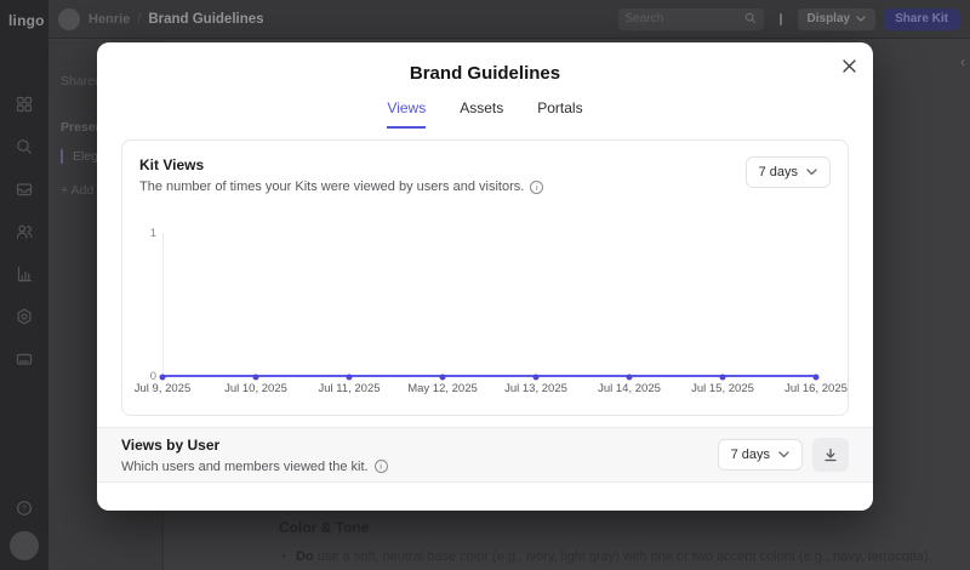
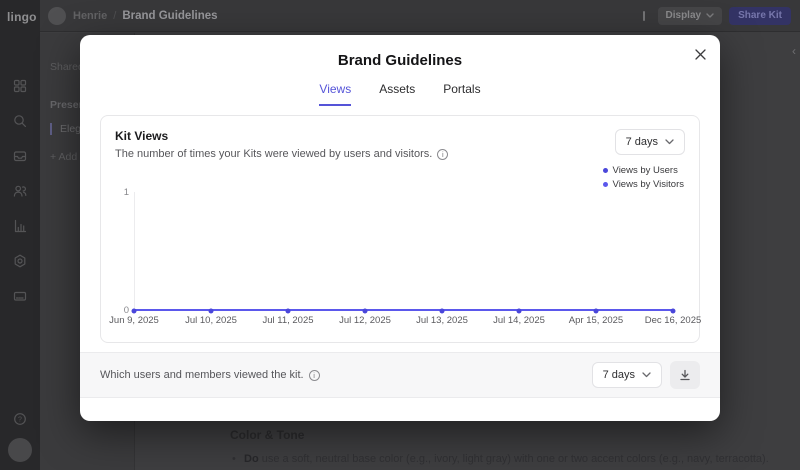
  lingo
  Henrie
  Brand Guidelines
- Search
  Display
  Share Kit
  Share
  Prese
  Eleg
  + Add
  ‹
  Brand Guidelines
  Views
  Assets
  Portals
  Kit Views
  The number of times your Kits were viewed by users and visitors.
  i
  7 days
+ Views by Users
+ Views by Visitors
  1
  0
- Jul 9, 2025
+ Jun 9, 2025
  Jul 10, 2025
  Jul 11, 2025
- May 12, 2025
+ Jul 12, 2025
  Jul 13, 2025
  Jul 14, 2025
- Jul 15, 2025
+ Apr 15, 2025
- Jul 16, 2025
+ Dec 16, 2025
- Views by User
  Which users and members viewed the kit.
  i
  7 days
